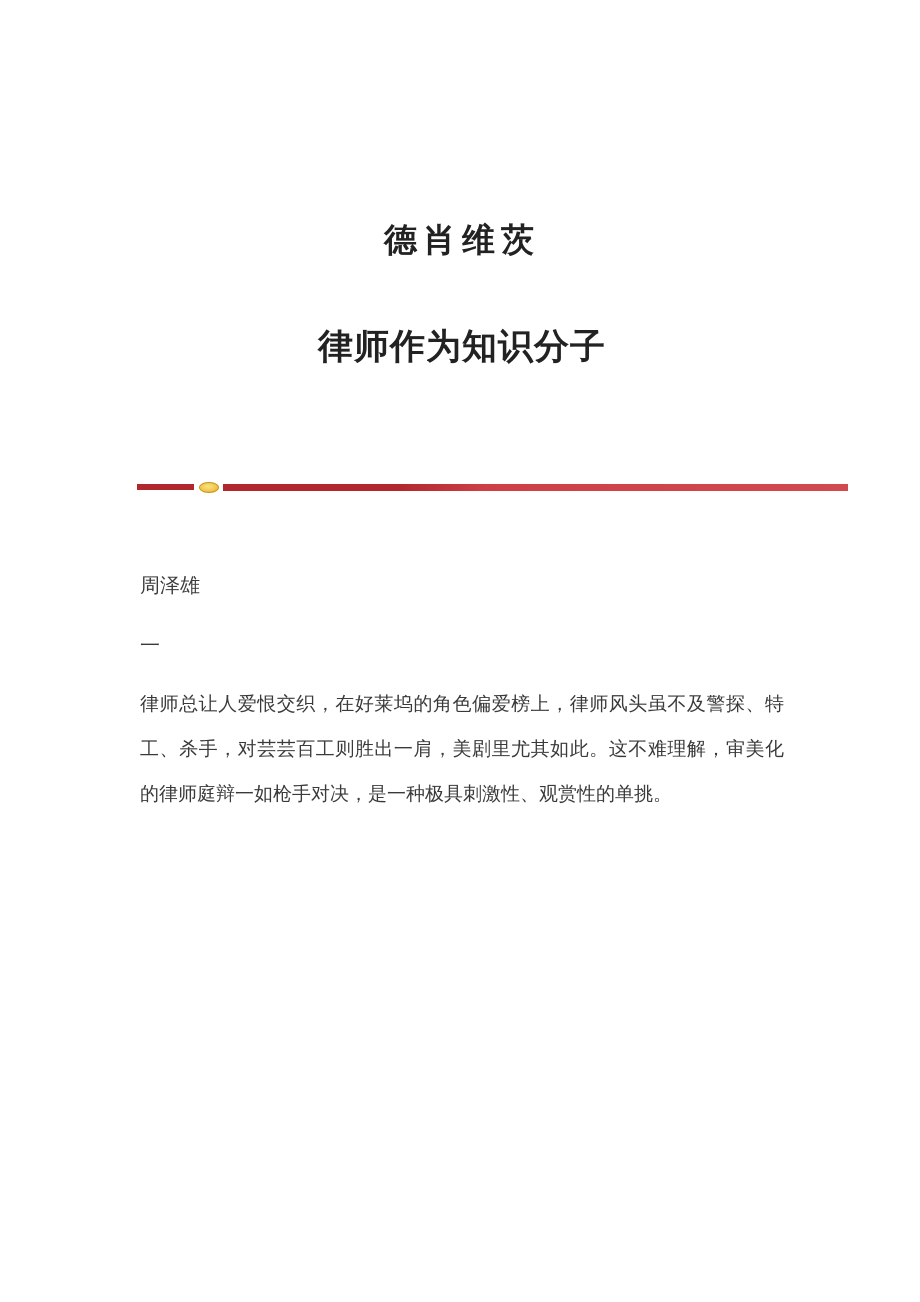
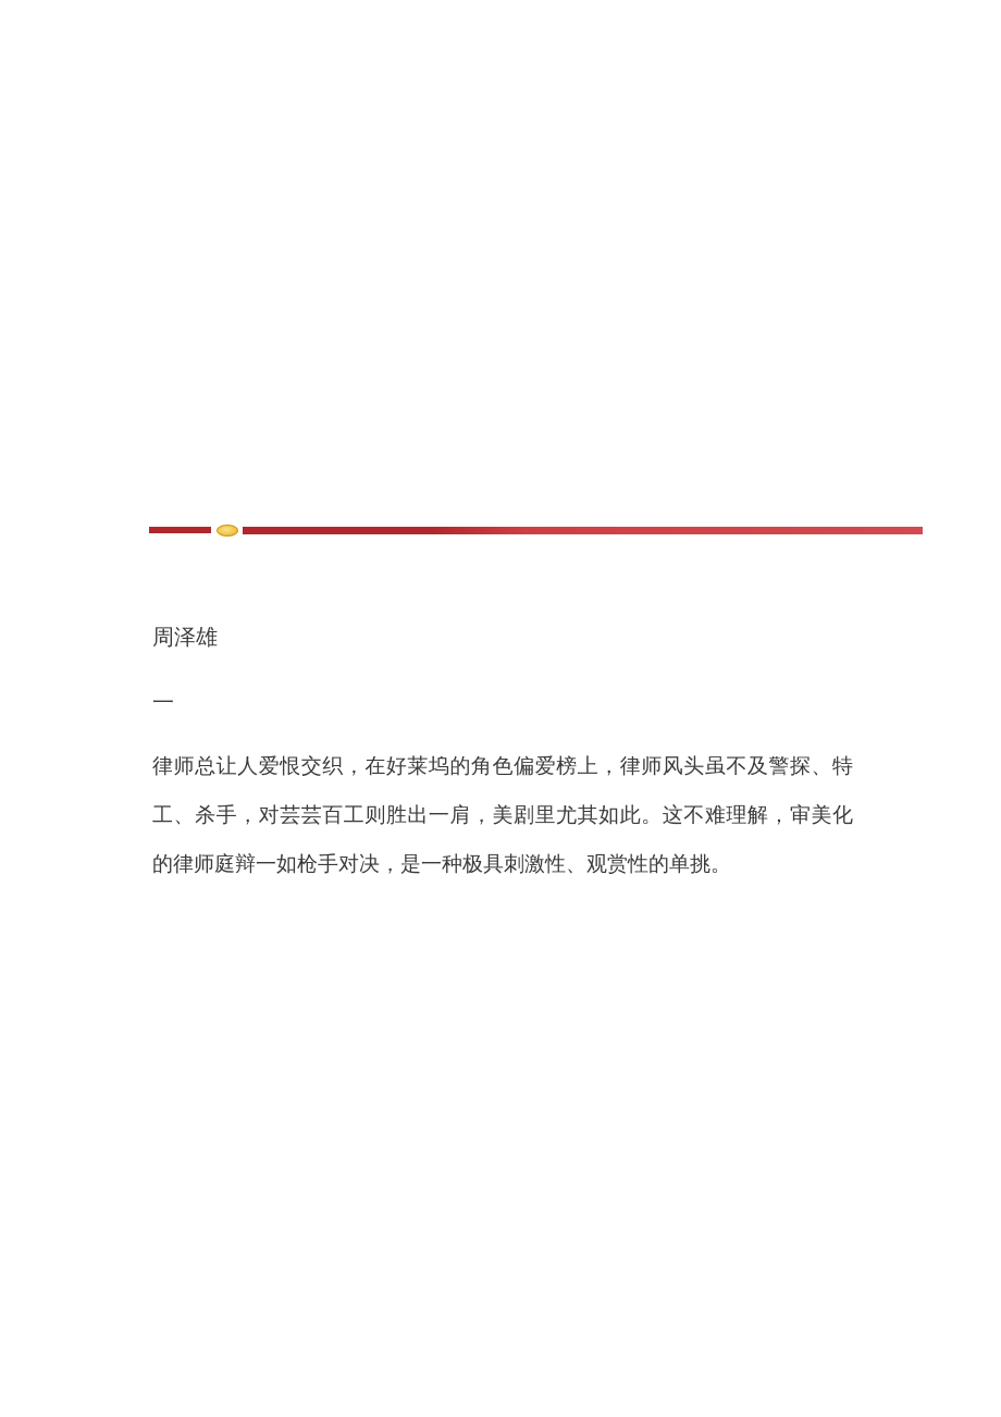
- 德肖维茨
- 律师作为知识分子
  周泽雄
  一
  律师总让人爱恨交织，在好莱坞的角色偏爱榜上，律师风头虽不及警探、特工、杀手，对芸芸百工则胜出一肩，美剧里尤其如此。这不难理解，审美化的律师庭辩一如枪手对决，是一种极具刺激性、观赏性的单挑。
